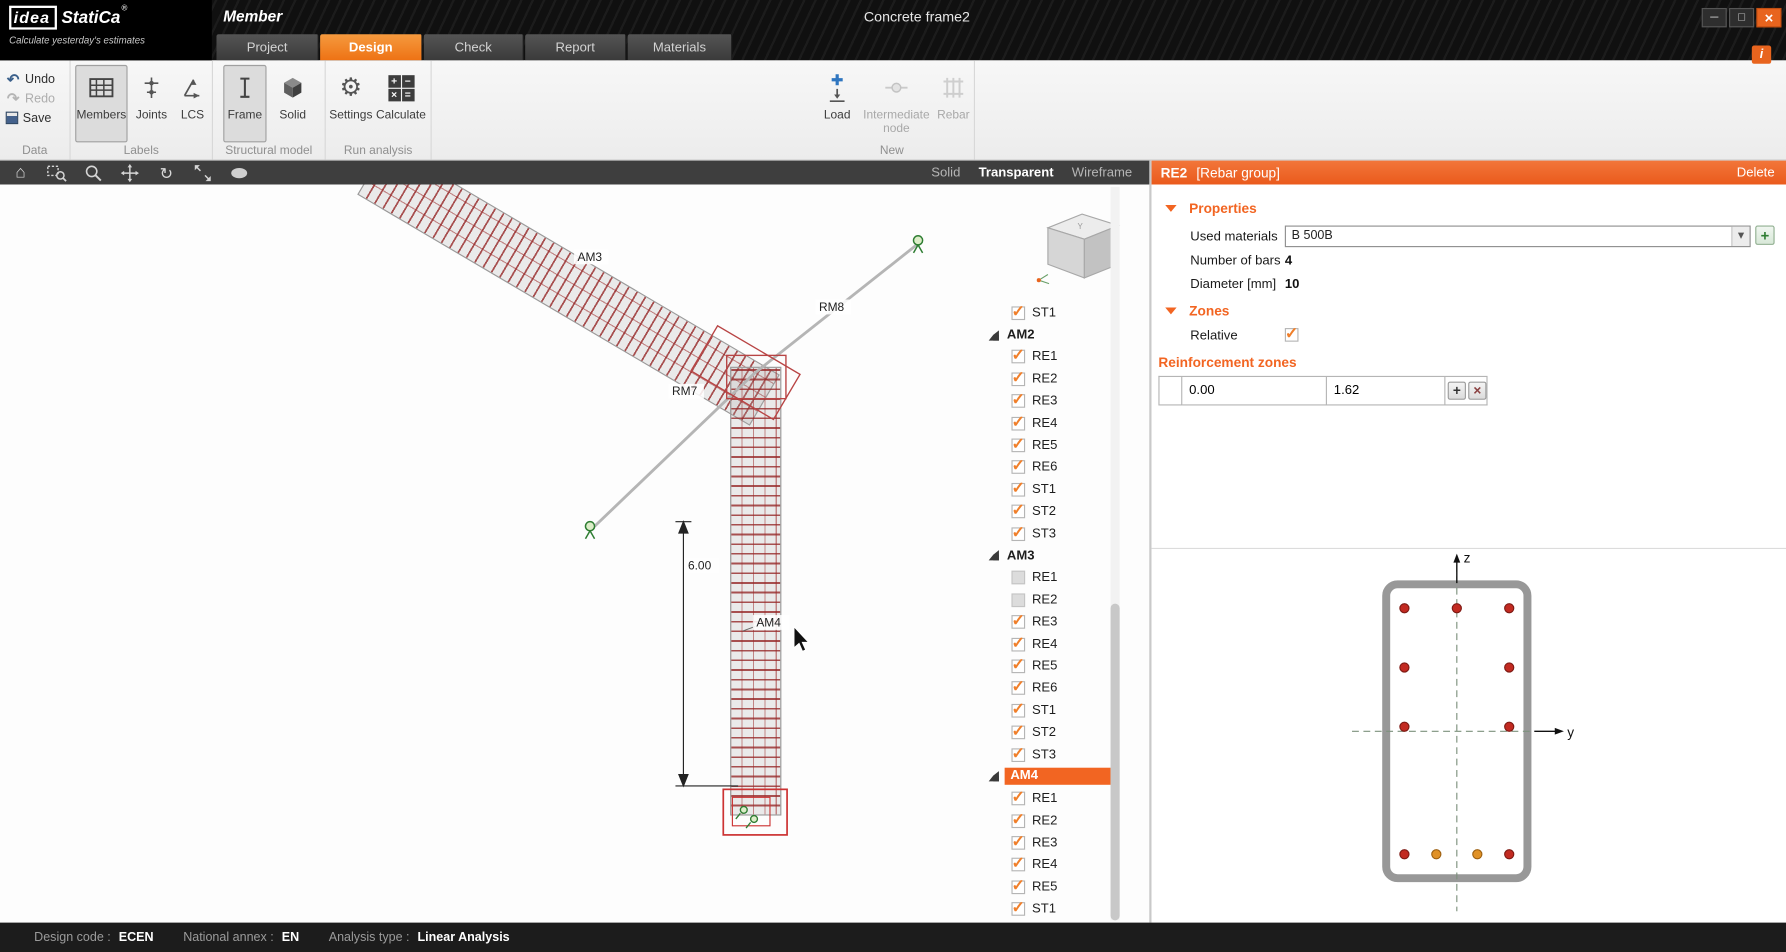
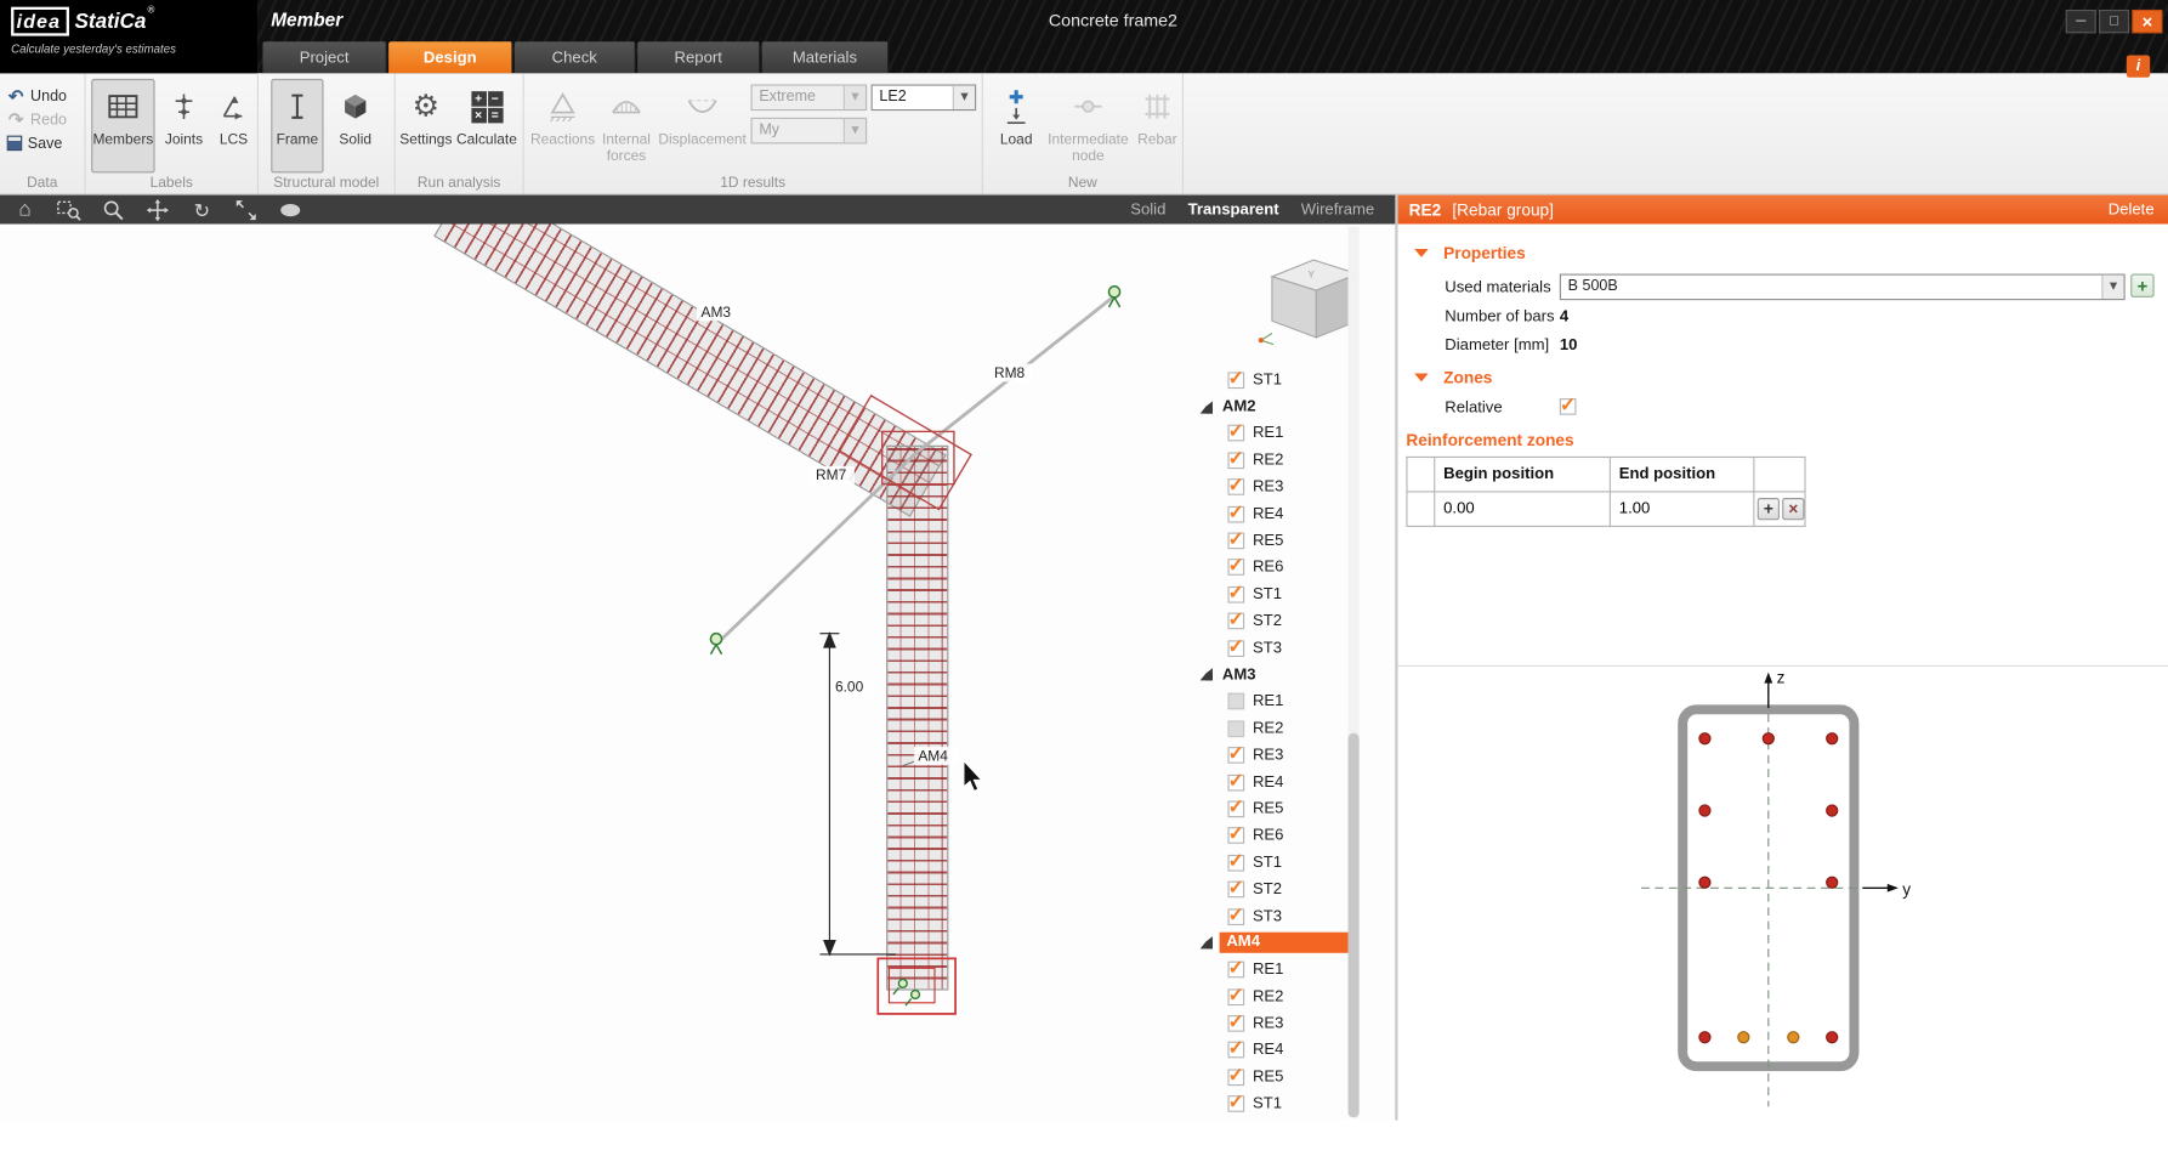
  idea
  StatiCa
  Calculate yesterday's estimates
  Member
  Concrete frame2
  ─
  □
  ×
  Project
  Design
  Check
  Report
  Materials
  i
  Undo
  Redo
  Save
  Data
  Members
  Joints
  LCS
  Labels
  Frame
  Solid
  Structural model
  Settings
  Calculate
  Run analysis
+ Reactions
+ Internal forces
+ Displacement
+ Extreme
+ My
+ LE2
+ 1D results
  Load
  Intermediate node
  Rebar
  New
  Solid
  Transparent
  Wireframe
  AM3
  RM8
  RM7
  AM4
  6.00
  Y
  ST1
  AM2
  RE1
  RE2
  RE3
  RE4
  RE5
  RE6
  ST1
  ST2
  ST3
  AM3
  RE1
  RE2
  RE3
  RE4
  RE5
  RE6
  ST1
  ST2
  ST3
  AM4
  RE1
  RE2
  RE3
  RE4
  RE5
  ST1
  RE2
  [Rebar group]
  Delete
  Properties
  Used materials
  B 500B
  Number of bars
  4
  Diameter [mm]
  10
  Zones
  Relative
  Reinforcement zones
+ Begin position
+ End position
  0.00
- 1.62
+ 1.00
  z
  y
- Design code :
- ECEN
- National annex :
- EN
- Analysis type :
- Linear Analysis
